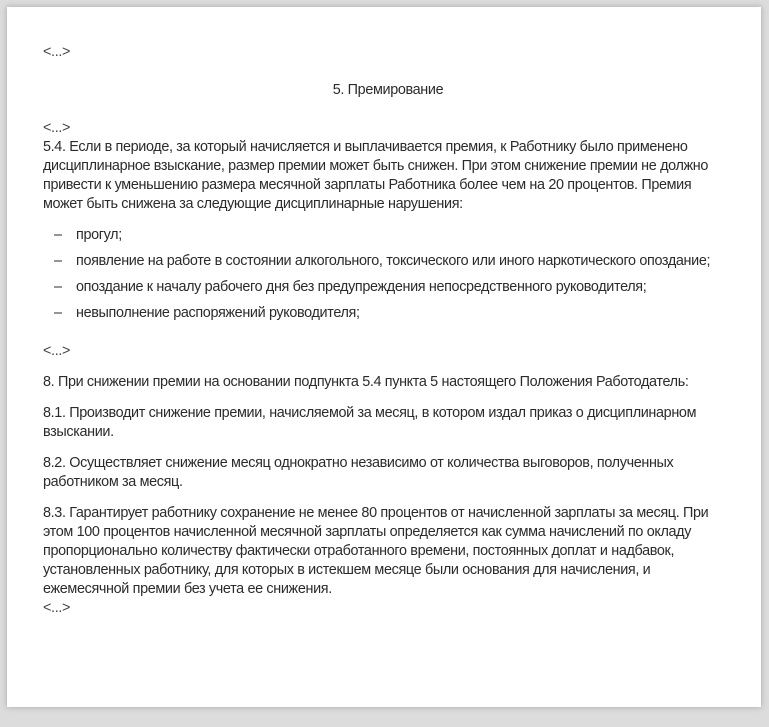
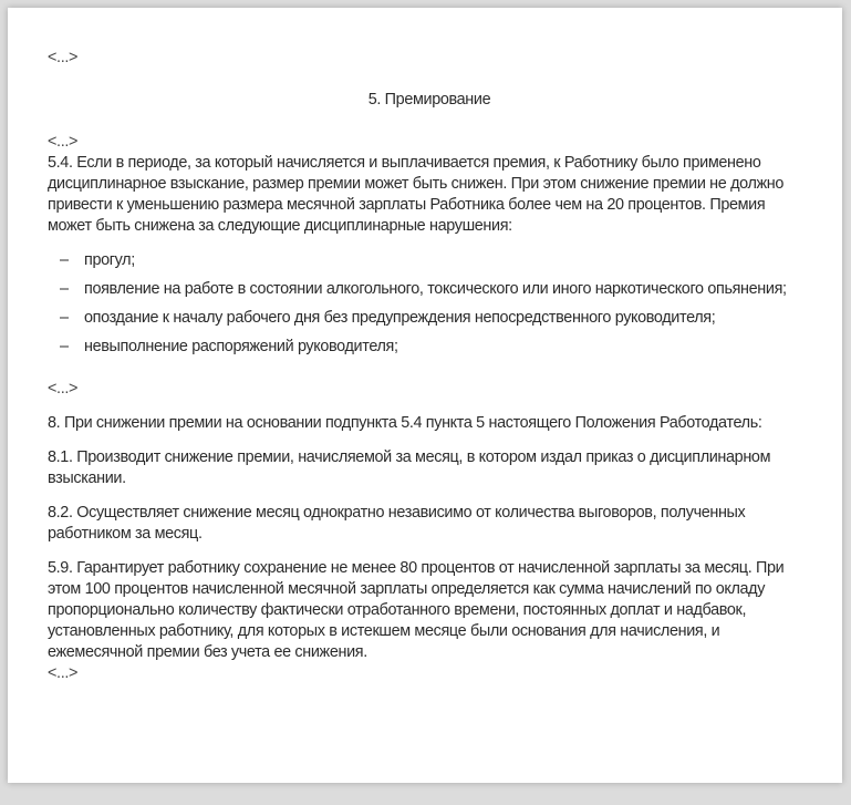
  <...>
  5. Премирование
  <...>
  5.4. Если в периоде, за который начисляется и выплачивается премия, к Работнику было применено дисциплинарное взыскание, размер премии может быть снижен. При этом снижение премии не должно привести к уменьшению размера месячной зарплаты Работника более чем на 20 процентов. Премия может быть снижена за следующие дисциплинарные нарушения:
  –
  прогул;
  –
- появление на работе в состоянии алкогольного, токсического или иного наркотического опоздание;
+ появление на работе в состоянии алкогольного, токсического или иного наркотического опьянения;
  –
  опоздание к началу рабочего дня без предупреждения непосредственного руководителя;
  –
  невыполнение распоряжений руководителя;
  <...>
  8. При снижении премии на основании подпункта 5.4 пункта 5 настоящего Положения Работодатель:
  8.1. Производит снижение премии, начисляемой за месяц, в котором издал приказ о дисциплинарном взыскании.
  8.2. Осуществляет снижение месяц однократно независимо от количества выговоров, полученных работником за месяц.
- 8.3. Гарантирует работнику сохранение не менее 80 процентов от начисленной зарплаты за месяц. При этом 100 процентов начисленной месячной зарплаты определяется как сумма начислений по окладу пропорционально количеству фактически отработанного времени, постоянных доплат и надбавок, установленных работнику, для которых в истекшем месяце были основания для начисления, и ежемесячной премии без учета ее снижения.
+ 5.9. Гарантирует работнику сохранение не менее 80 процентов от начисленной зарплаты за месяц. При этом 100 процентов начисленной месячной зарплаты определяется как сумма начислений по окладу пропорционально количеству фактически отработанного времени, постоянных доплат и надбавок, установленных работнику, для которых в истекшем месяце были основания для начисления, и ежемесячной премии без учета ее снижения.
  <...>
